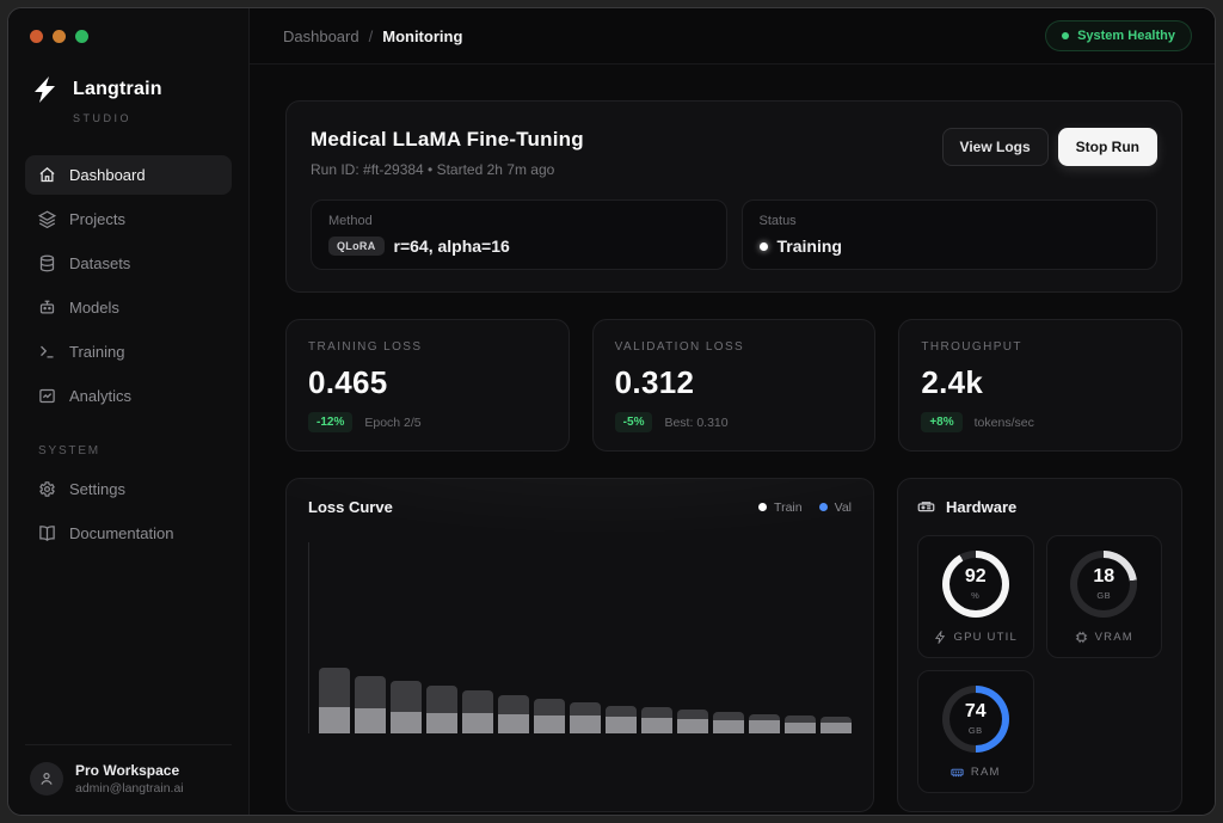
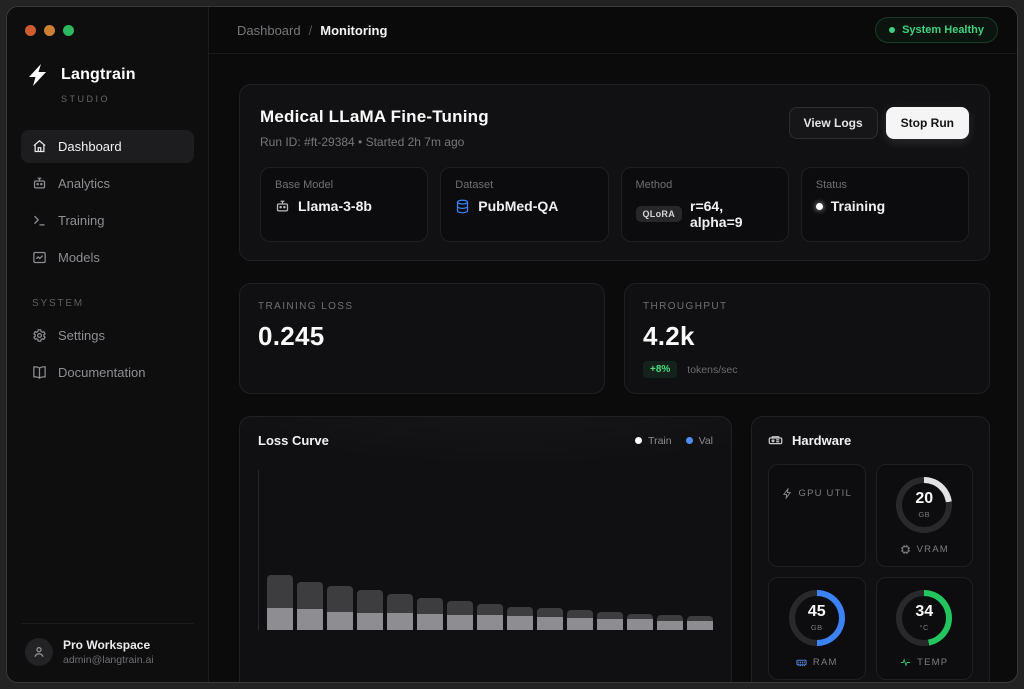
  Langtrain
  STUDIO
  Dashboard
- Projects
- Datasets
- Models
+ Analytics
  Training
- Analytics
+ Models
  SYSTEM
  Settings
  Documentation
  Pro Workspace
  admin@langtrain.ai
  Dashboard
  /
  Monitoring
  System Healthy
  Medical LLaMA Fine-Tuning
  Run ID: #ft-29384 • Started 2h 7m ago
  View Logs
  Stop Run
+ Base Model
+ Llama-3-8b
+ Dataset
+ PubMed-QA
  Method
  QLoRA
- r=64, alpha=16
+ r=64, alpha=9
  Status
  Training
  TRAINING LOSS
- 0.465
+ 0.245
- -12%
- Epoch 2/5
- VALIDATION LOSS
- 0.312
- -5%
- Best: 0.310
  THROUGHPUT
- 2.4k
+ 4.2k
  +8%
  tokens/sec
  Loss Curve
  Train
  Val
  Hardware
- 92
- %
  GPU UTIL
- 18
+ 20
  GB
  VRAM
- 74
+ 45
  GB
  RAM
+ 34
+ °C
+ TEMP
